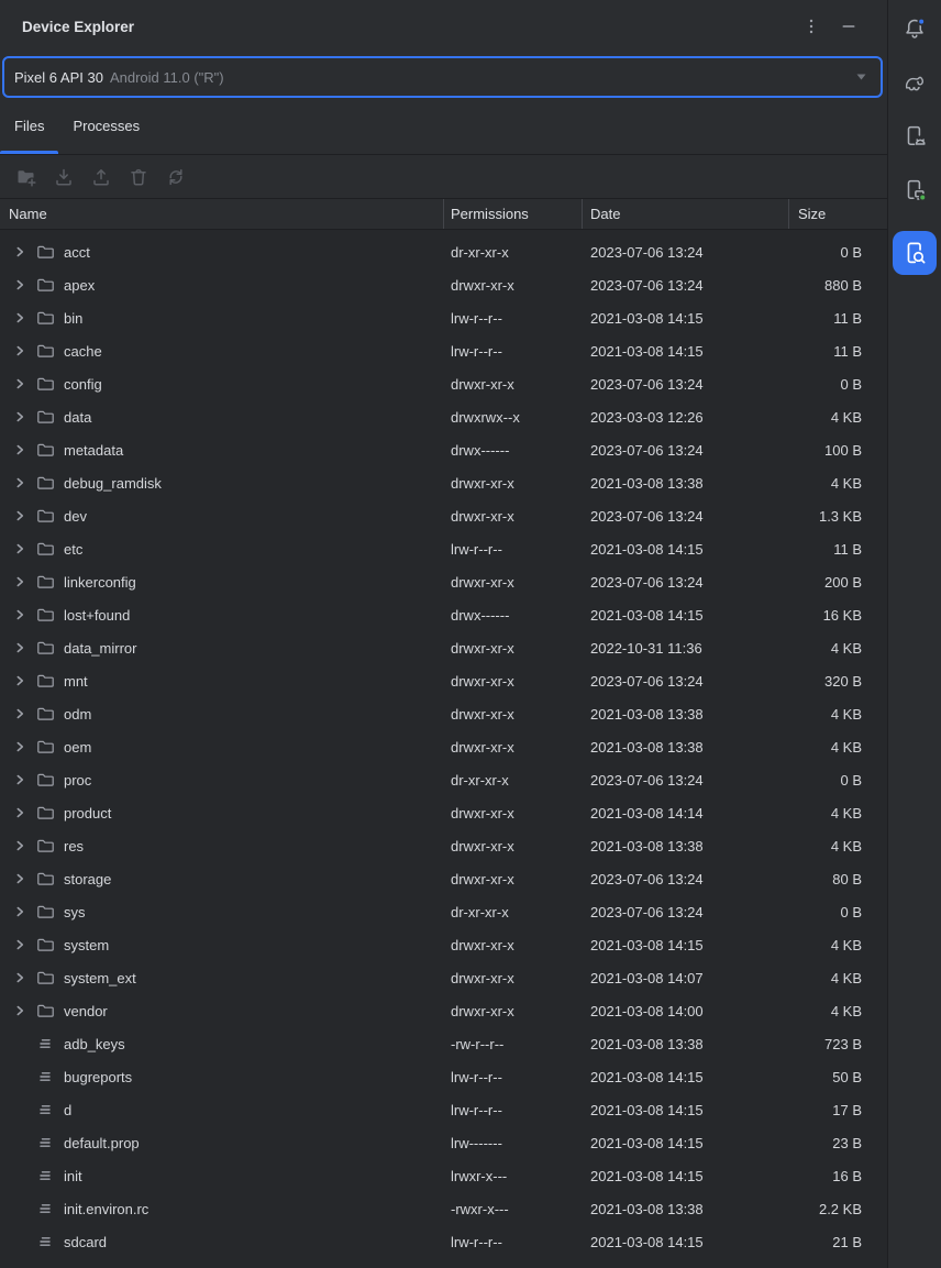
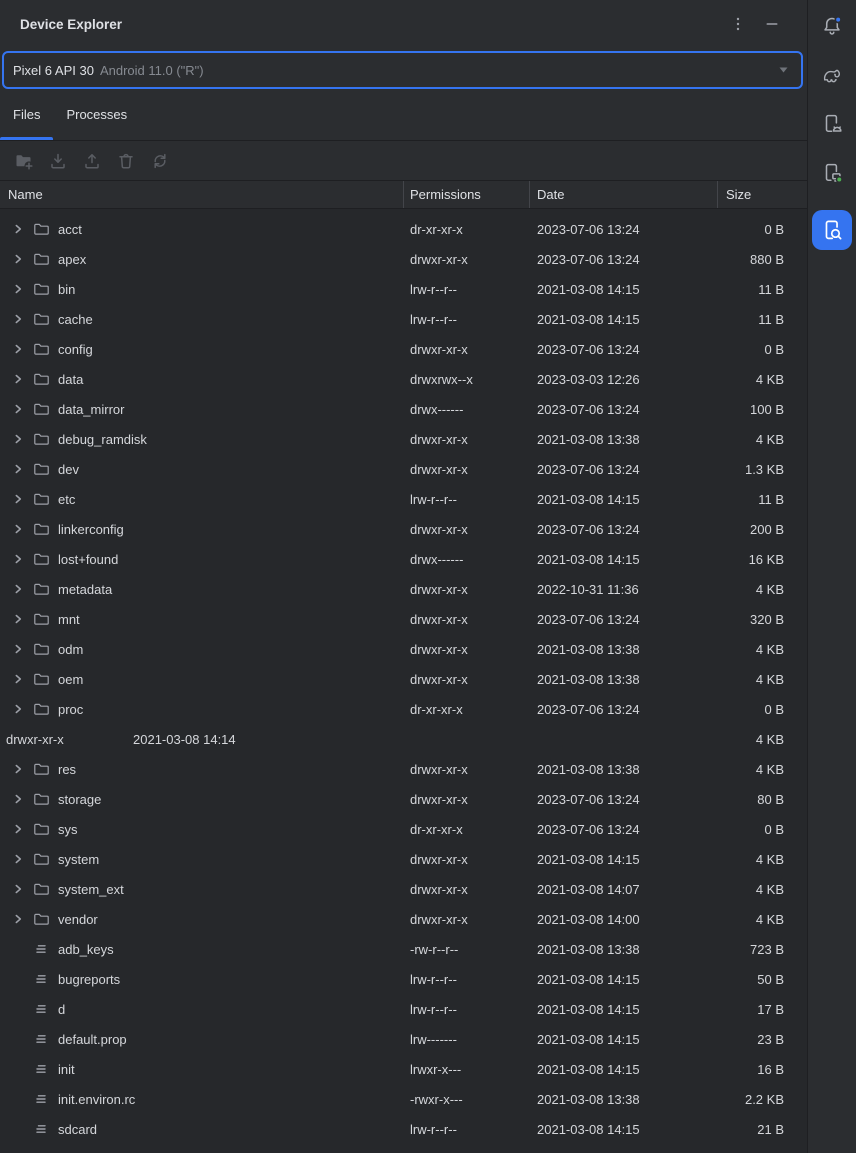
  Device Explorer
  Pixel 6 API 30
  Android 11.0 ("R")
  Files
  Processes
  Name
  Permissions
  Date
  Size
  acct
  dr-xr-xr-x
  2023-07-06 13:24
  0 B
  apex
  drwxr-xr-x
  2023-07-06 13:24
  880 B
  bin
  lrw-r--r--
  2021-03-08 14:15
  11 B
  cache
  lrw-r--r--
  2021-03-08 14:15
  11 B
  config
  drwxr-xr-x
  2023-07-06 13:24
  0 B
  data
  drwxrwx--x
  2023-03-03 12:26
  4 KB
- metadata
+ data_mirror
  drwx------
  2023-07-06 13:24
  100 B
  debug_ramdisk
  drwxr-xr-x
  2021-03-08 13:38
  4 KB
  dev
  drwxr-xr-x
  2023-07-06 13:24
  1.3 KB
  etc
  lrw-r--r--
  2021-03-08 14:15
  11 B
  linkerconfig
  drwxr-xr-x
  2023-07-06 13:24
  200 B
  lost+found
  drwx------
  2021-03-08 14:15
  16 KB
- data_mirror
+ metadata
  drwxr-xr-x
  2022-10-31 11:36
  4 KB
  mnt
  drwxr-xr-x
  2023-07-06 13:24
  320 B
  odm
  drwxr-xr-x
  2021-03-08 13:38
  4 KB
  oem
  drwxr-xr-x
  2021-03-08 13:38
  4 KB
  proc
  dr-xr-xr-x
  2023-07-06 13:24
  0 B
- product
  drwxr-xr-x
  2021-03-08 14:14
  4 KB
  res
  drwxr-xr-x
  2021-03-08 13:38
  4 KB
  storage
  drwxr-xr-x
  2023-07-06 13:24
  80 B
  sys
  dr-xr-xr-x
  2023-07-06 13:24
  0 B
  system
  drwxr-xr-x
  2021-03-08 14:15
  4 KB
  system_ext
  drwxr-xr-x
  2021-03-08 14:07
  4 KB
  vendor
  drwxr-xr-x
  2021-03-08 14:00
  4 KB
  adb_keys
  -rw-r--r--
  2021-03-08 13:38
  723 B
  bugreports
  lrw-r--r--
  2021-03-08 14:15
  50 B
  d
  lrw-r--r--
  2021-03-08 14:15
  17 B
  default.prop
  lrw-------
  2021-03-08 14:15
  23 B
  init
  lrwxr-x---
  2021-03-08 14:15
  16 B
  init.environ.rc
  -rwxr-x---
  2021-03-08 13:38
  2.2 KB
  sdcard
  lrw-r--r--
  2021-03-08 14:15
  21 B
